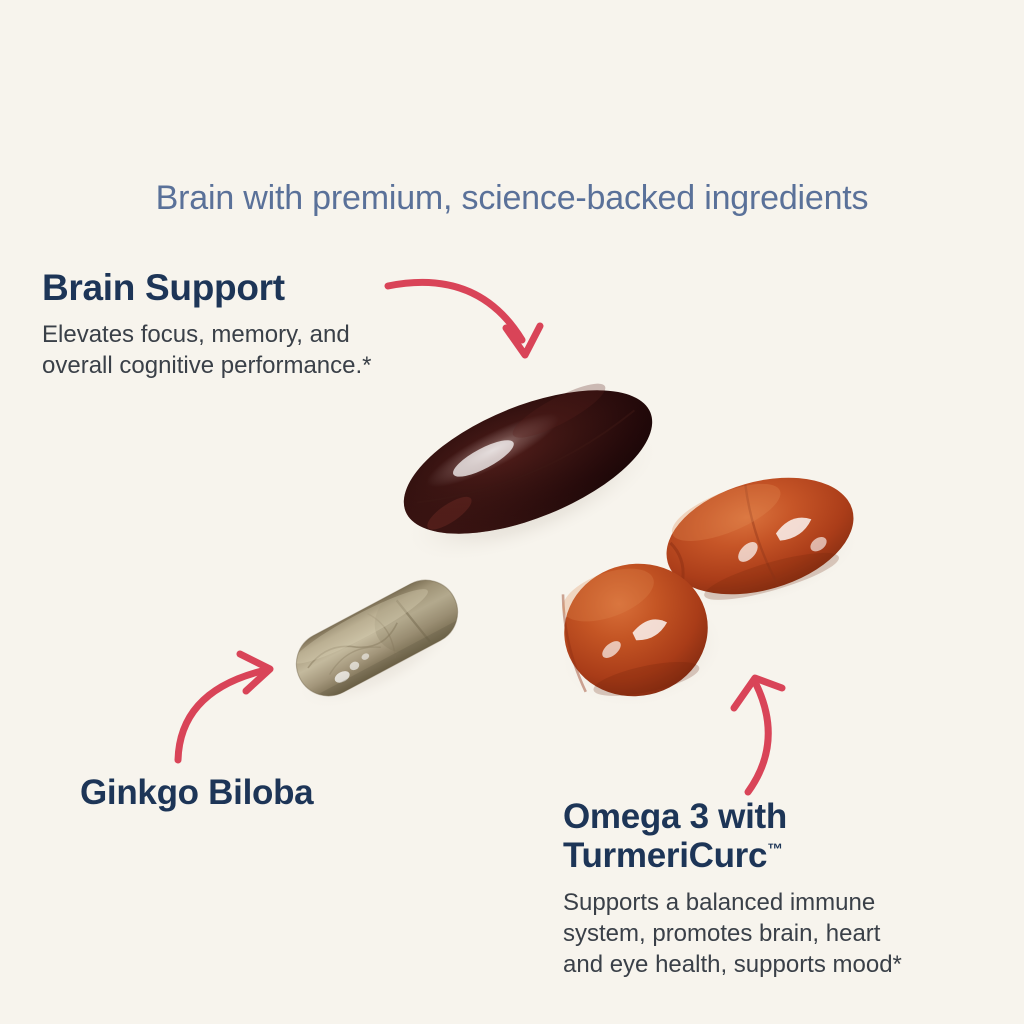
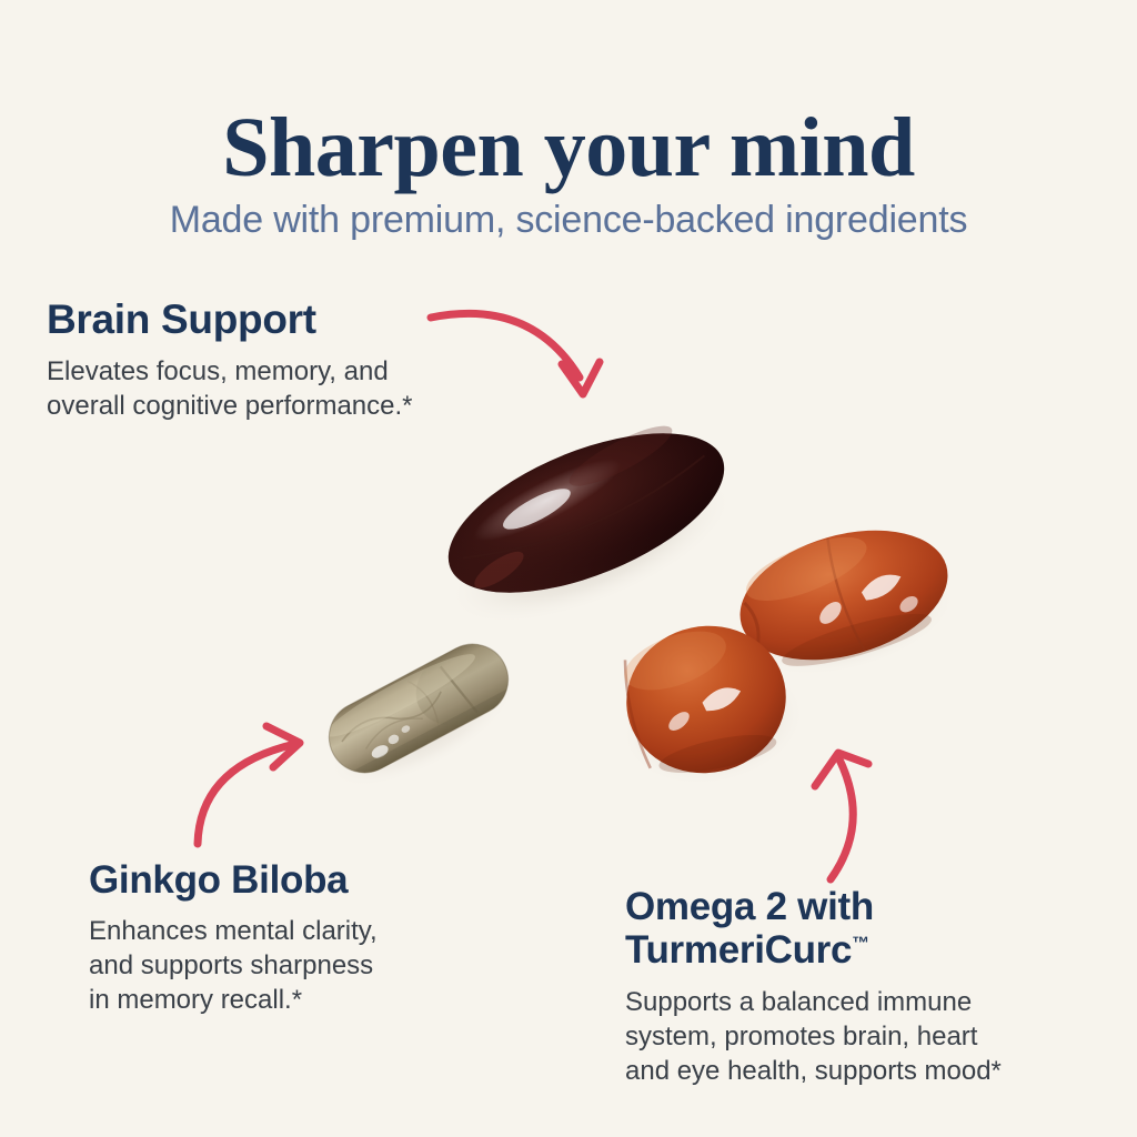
+ Sharpen your mind
- Brain with premium, science-backed ingredients
+ Made with premium, science-backed ingredients
  Brain Support
  Elevates focus, memory, and
  overall cognitive performance.*
  Ginkgo Biloba
+ Enhances mental clarity,
+ and supports sharpness
+ in memory recall.*
- Omega 3 with
+ Omega 2 with
  TurmeriCurc™
  Supports a balanced immune
  system, promotes brain, heart
  and eye health, supports mood*
